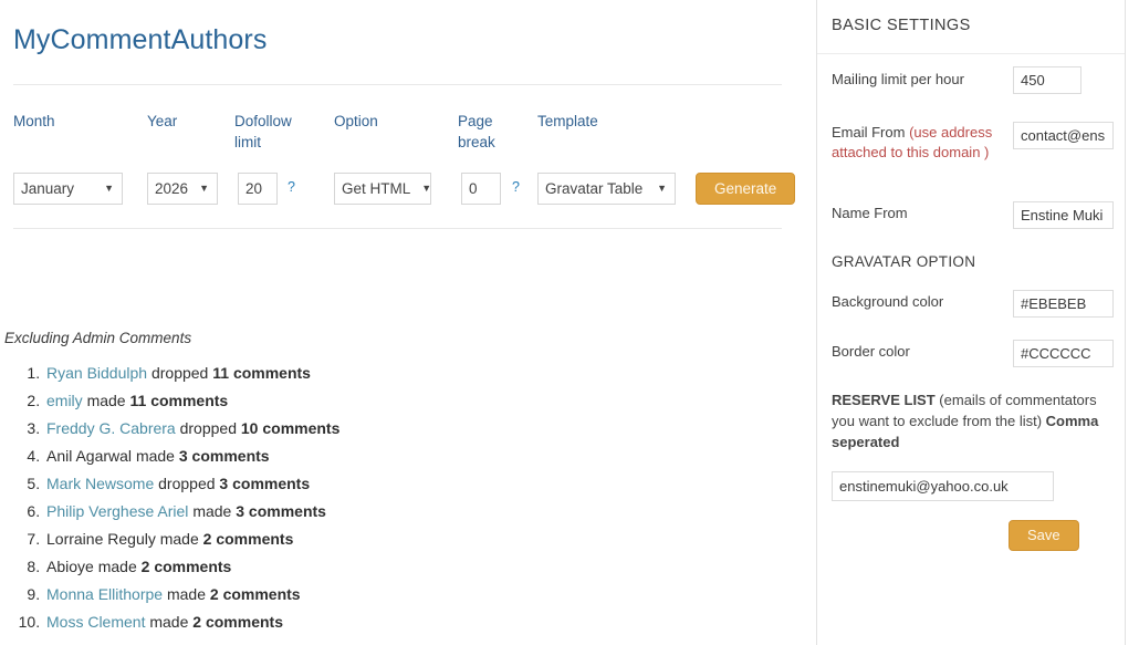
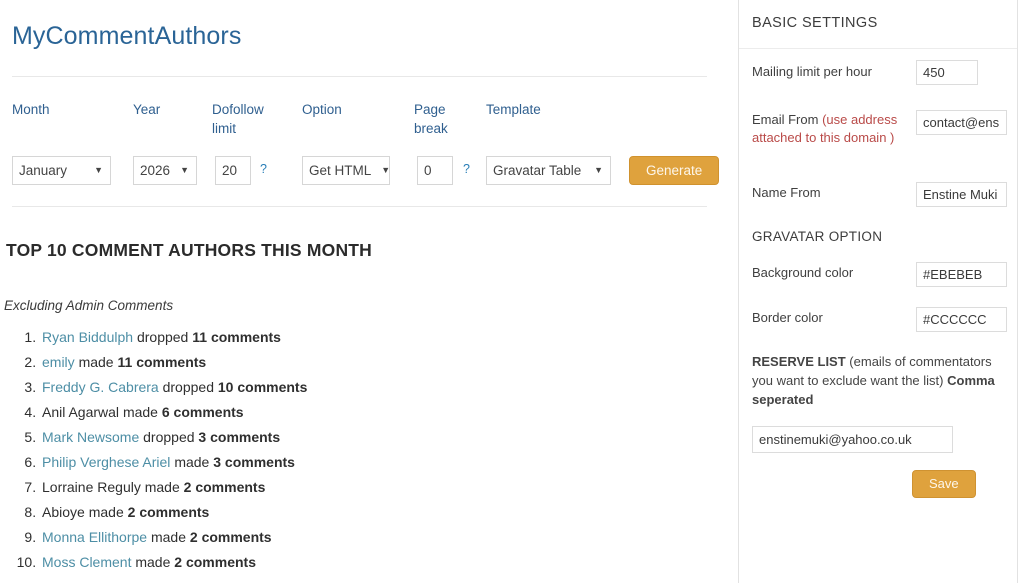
  MyCommentAuthors
  Month
  Year
  Dofollow limit
  Option
  Page break
  Template
  January
  ▼
  2026
  ▼
  20
  ?
  Get HTML
  ▼
  0
  ?
  Gravatar Table
  ▼
  Generate
+ TOP 10 COMMENT AUTHORS THIS MONTH
  Excluding Admin Comments
  Ryan Biddulph dropped 11 comments
  emily made 11 comments
  Freddy G. Cabrera dropped 10 comments
- Anil Agarwal made 3 comments
+ Anil Agarwal made 6 comments
  Mark Newsome dropped 3 comments
  Philip Verghese Ariel made 3 comments
  Lorraine Reguly made 2 comments
  Abioye made 2 comments
  Monna Ellithorpe made 2 comments
  Moss Clement made 2 comments
  BASIC SETTINGS
  Mailing limit per hour
  450
  Email From (use address attached to this domain )
  contact@ens
  Name From
  Enstine Muki
  GRAVATAR OPTION
  Background color
  #EBEBEB
  Border color
  #CCCCCC
- RESERVE LIST (emails of commentators you want to exclude from the list) Comma seperated
+ RESERVE LIST (emails of commentators you want to exclude want the list) Comma seperated
  enstinemuki@yahoo.co.uk
  Save
